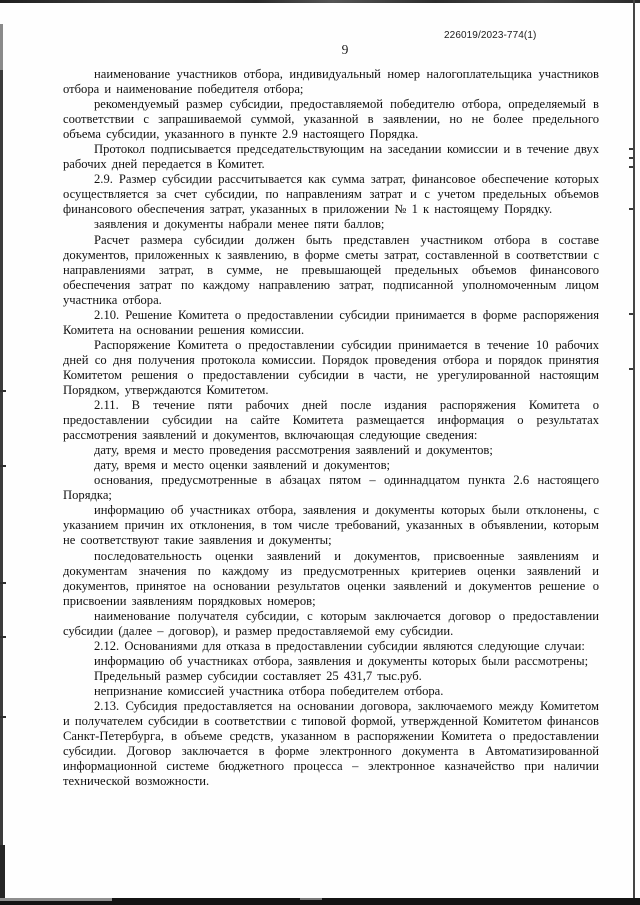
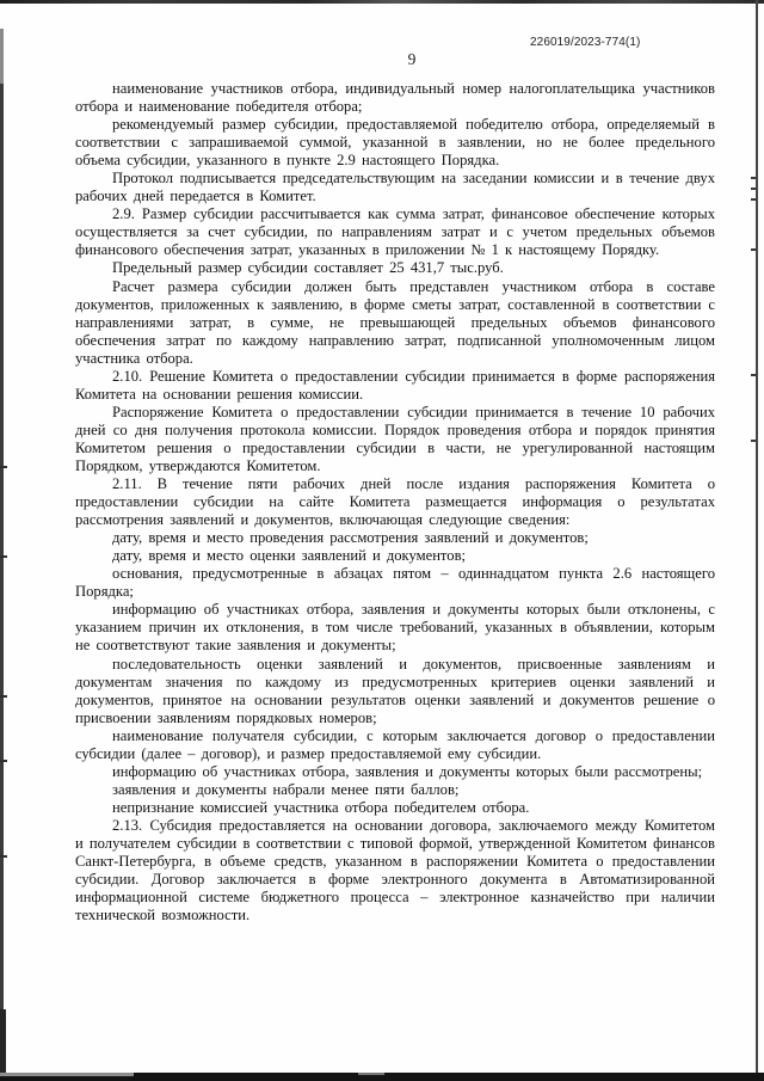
  226019/2023-774(1)
  9
  наименование участников отбора, индивидуальный номер налогоплательщика участников отбора и наименование победителя отбора;
  рекомендуемый размер субсидии, предоставляемой победителю отбора, определяемый в соответствии с запрашиваемой суммой, указанной в заявлении, но не более предельного объема субсидии, указанного в пункте 2.9 настоящего Порядка.
  Протокол подписывается председательствующим на заседании комиссии и в течение двух рабочих дней передается в Комитет.
  2.9. Размер субсидии рассчитывается как сумма затрат, финансовое обеспечение которых осуществляется за счет субсидии, по направлениям затрат и с учетом предельных объемов финансового обеспечения затрат, указанных в приложении № 1 к настоящему Порядку.
- заявления и документы набрали менее пяти баллов;
+ Предельный размер субсидии составляет 25 431,7 тыс.руб.
  Расчет размера субсидии должен быть представлен участником отбора в составе документов, приложенных к заявлению, в форме сметы затрат, составленной в соответствии с направлениями затрат, в сумме, не превышающей предельных объемов финансового обеспечения затрат по каждому направлению затрат, подписанной уполномоченным лицом участника отбора.
  2.10. Решение Комитета о предоставлении субсидии принимается в форме распоряжения Комитета на основании решения комиссии.
  Распоряжение Комитета о предоставлении субсидии принимается в течение 10 рабочих дней со дня получения протокола комиссии. Порядок проведения отбора и порядок принятия Комитетом решения о предоставлении субсидии в части, не урегулированной настоящим Порядком, утверждаются Комитетом.
  2.11. В течение пяти рабочих дней после издания распоряжения Комитета о предоставлении субсидии на сайте Комитета размещается информация о результатах рассмотрения заявлений и документов, включающая следующие сведения:
  дату, время и место проведения рассмотрения заявлений и документов;
  дату, время и место оценки заявлений и документов;
  основания, предусмотренные в абзацах пятом – одиннадцатом пункта 2.6 настоящего Порядка;
  информацию об участниках отбора, заявления и документы которых были отклонены, с указанием причин их отклонения, в том числе требований, указанных в объявлении, которым не соответствуют такие заявления и документы;
  последовательность оценки заявлений и документов, присвоенные заявлениям и документам значения по каждому из предусмотренных критериев оценки заявлений и документов, принятое на основании результатов оценки заявлений и документов решение о присвоении заявлениям порядковых номеров;
  наименование получателя субсидии, с которым заключается договор о предоставлении субсидии (далее – договор), и размер предоставляемой ему субсидии.
- 2.12. Основаниями для отказа в предоставлении субсидии являются следующие случаи:
  информацию об участниках отбора, заявления и документы которых были рассмотрены;
- Предельный размер субсидии составляет 25 431,7 тыс.руб.
+ заявления и документы набрали менее пяти баллов;
  непризнание комиссией участника отбора победителем отбора.
  2.13. Субсидия предоставляется на основании договора, заключаемого между Комитетом и получателем субсидии в соответствии с типовой формой, утвержденной Комитетом финансов Санкт-Петербурга, в объеме средств, указанном в распоряжении Комитета о предоставлении субсидии. Договор заключается в форме электронного документа в Автоматизированной информационной системе бюджетного процесса – электронное казначейство при наличии технической возможности.
